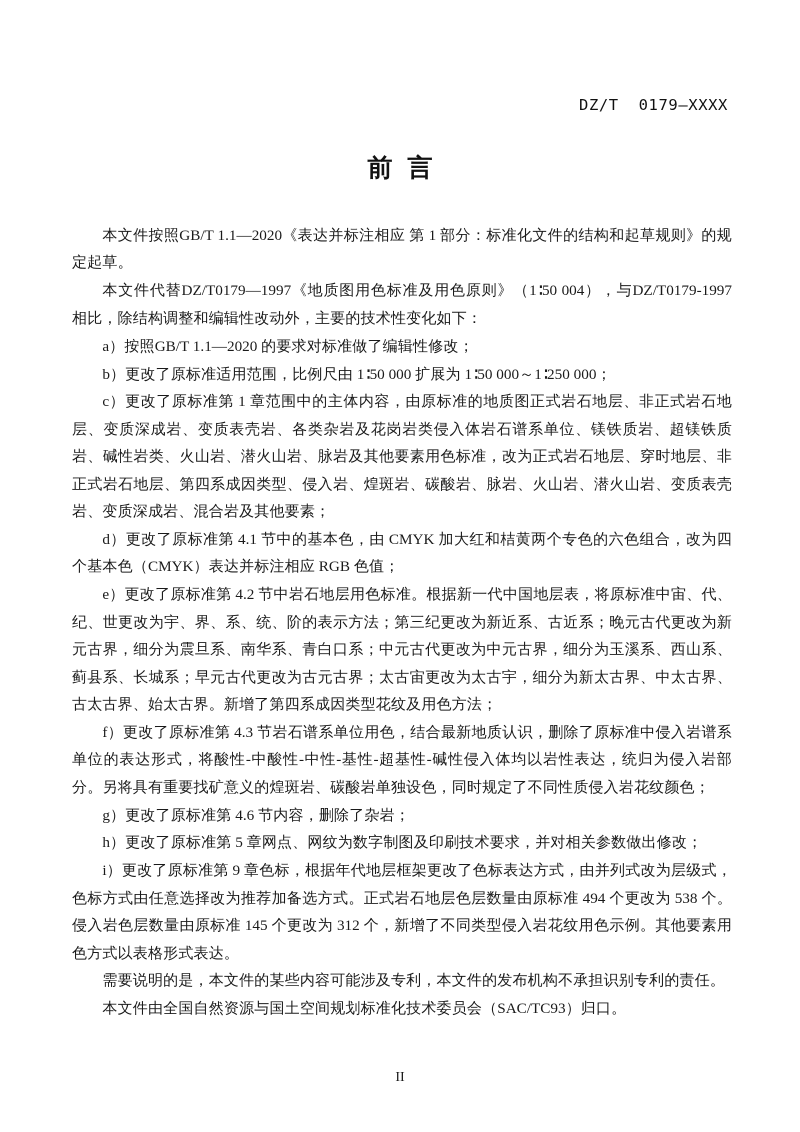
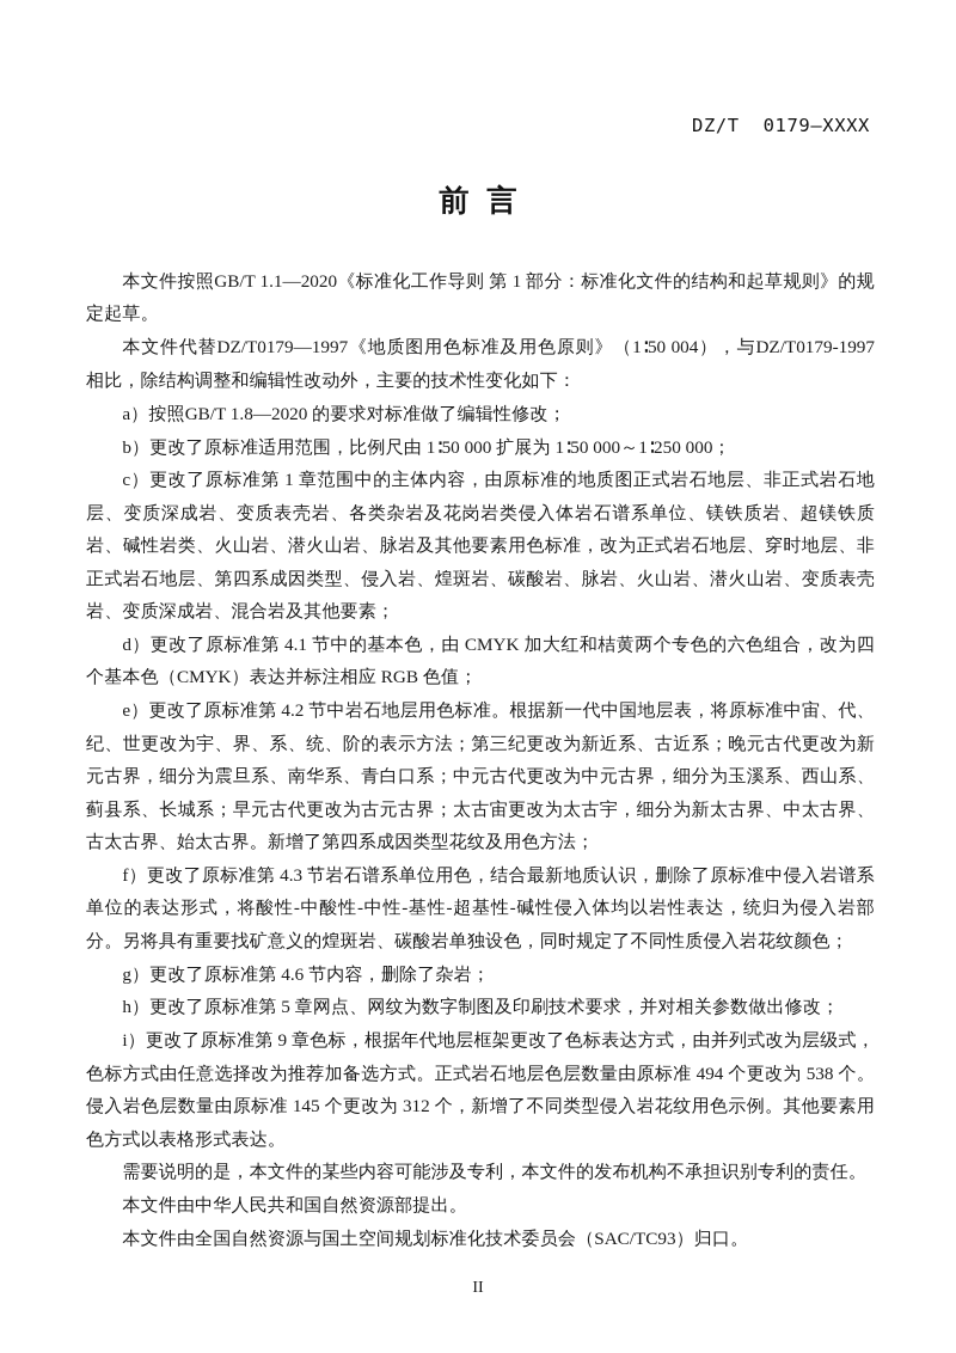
  DZ/T 0179—XXXX
  前言
- 本文件按照GB/T 1.1—2020《表达并标注相应 第 1 部分：标准化文件的结构和起草规则》的规定起草。
+ 本文件按照GB/T 1.1—2020《标准化工作导则 第 1 部分：标准化文件的结构和起草规则》的规定起草。
  本文件代替DZ/T0179—1997《地质图用色标准及用色原则》（1∶50 004），与DZ/T0179-1997 相比，除结构调整和编辑性改动外，主要的技术性变化如下：
- a）按照GB/T 1.1—2020 的要求对标准做了编辑性修改；
+ a）按照GB/T 1.8—2020 的要求对标准做了编辑性修改；
  b）更改了原标准适用范围，比例尺由 1∶50 000 扩展为 1∶50 000～1∶250 000；
  c）更改了原标准第 1 章范围中的主体内容，由原标准的地质图正式岩石地层、非正式岩石地层、变质深成岩、变质表壳岩、各类杂岩及花岗岩类侵入体岩石谱系单位、镁铁质岩、超镁铁质岩、碱性岩类、火山岩、潜火山岩、脉岩及其他要素用色标准，改为正式岩石地层、穿时地层、非正式岩石地层、第四系成因类型、侵入岩、煌斑岩、碳酸岩、脉岩、火山岩、潜火山岩、变质表壳岩、变质深成岩、混合岩及其他要素；
  d）更改了原标准第 4.1 节中的基本色，由 CMYK 加大红和桔黄两个专色的六色组合，改为四个基本色（CMYK）表达并标注相应 RGB 色值；
  e）更改了原标准第 4.2 节中岩石地层用色标准。根据新一代中国地层表，将原标准中宙、代、纪、世更改为宇、界、系、统、阶的表示方法；第三纪更改为新近系、古近系；晚元古代更改为新元古界，细分为震旦系、南华系、青白口系；中元古代更改为中元古界，细分为玉溪系、西山系、蓟县系、长城系；早元古代更改为古元古界；太古宙更改为太古宇，细分为新太古界、中太古界、古太古界、始太古界。新增了第四系成因类型花纹及用色方法；
  f）更改了原标准第 4.3 节岩石谱系单位用色，结合最新地质认识，删除了原标准中侵入岩谱系单位的表达形式，将酸性-中酸性-中性-基性-超基性-碱性侵入体均以岩性表达，统归为侵入岩部分。另将具有重要找矿意义的煌斑岩、碳酸岩单独设色，同时规定了不同性质侵入岩花纹颜色；
  g）更改了原标准第 4.6 节内容，删除了杂岩；
  h）更改了原标准第 5 章网点、网纹为数字制图及印刷技术要求，并对相关参数做出修改；
  i）更改了原标准第 9 章色标，根据年代地层框架更改了色标表达方式，由并列式改为层级式，色标方式由任意选择改为推荐加备选方式。正式岩石地层色层数量由原标准 494 个更改为 538 个。侵入岩色层数量由原标准 145 个更改为 312 个，新增了不同类型侵入岩花纹用色示例。其他要素用色方式以表格形式表达。
  需要说明的是，本文件的某些内容可能涉及专利，本文件的发布机构不承担识别专利的责任。
+ 本文件由中华人民共和国自然资源部提出。
  本文件由全国自然资源与国土空间规划标准化技术委员会（SAC/TC93）归口。
  II
